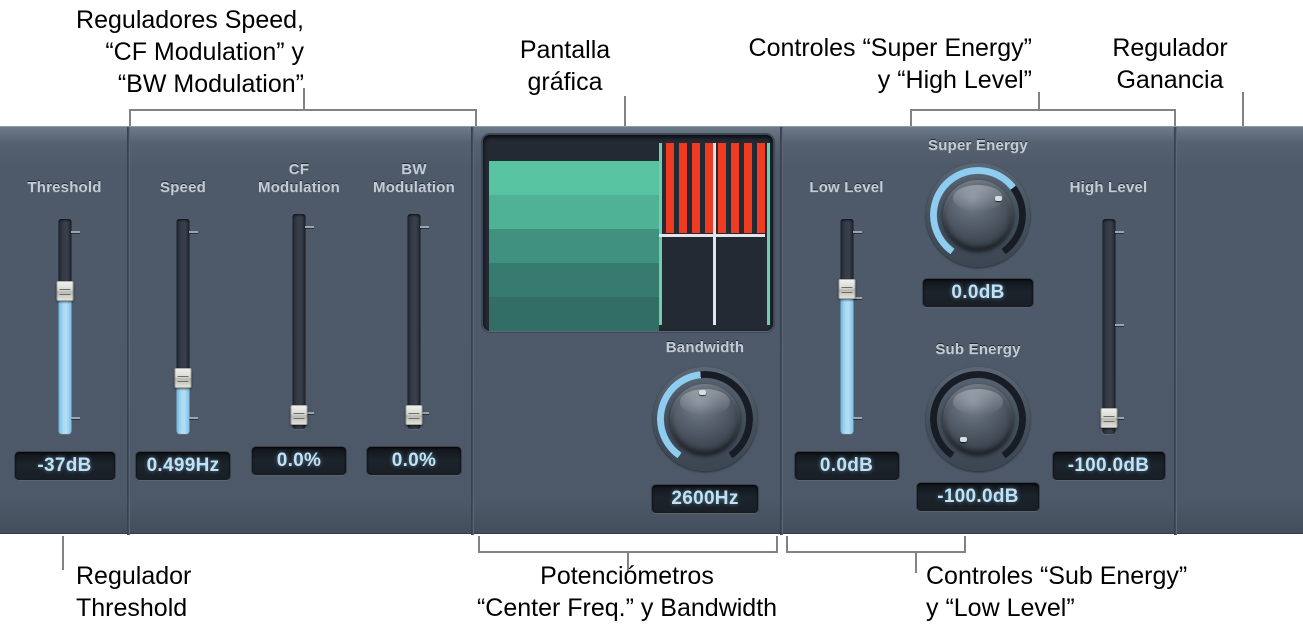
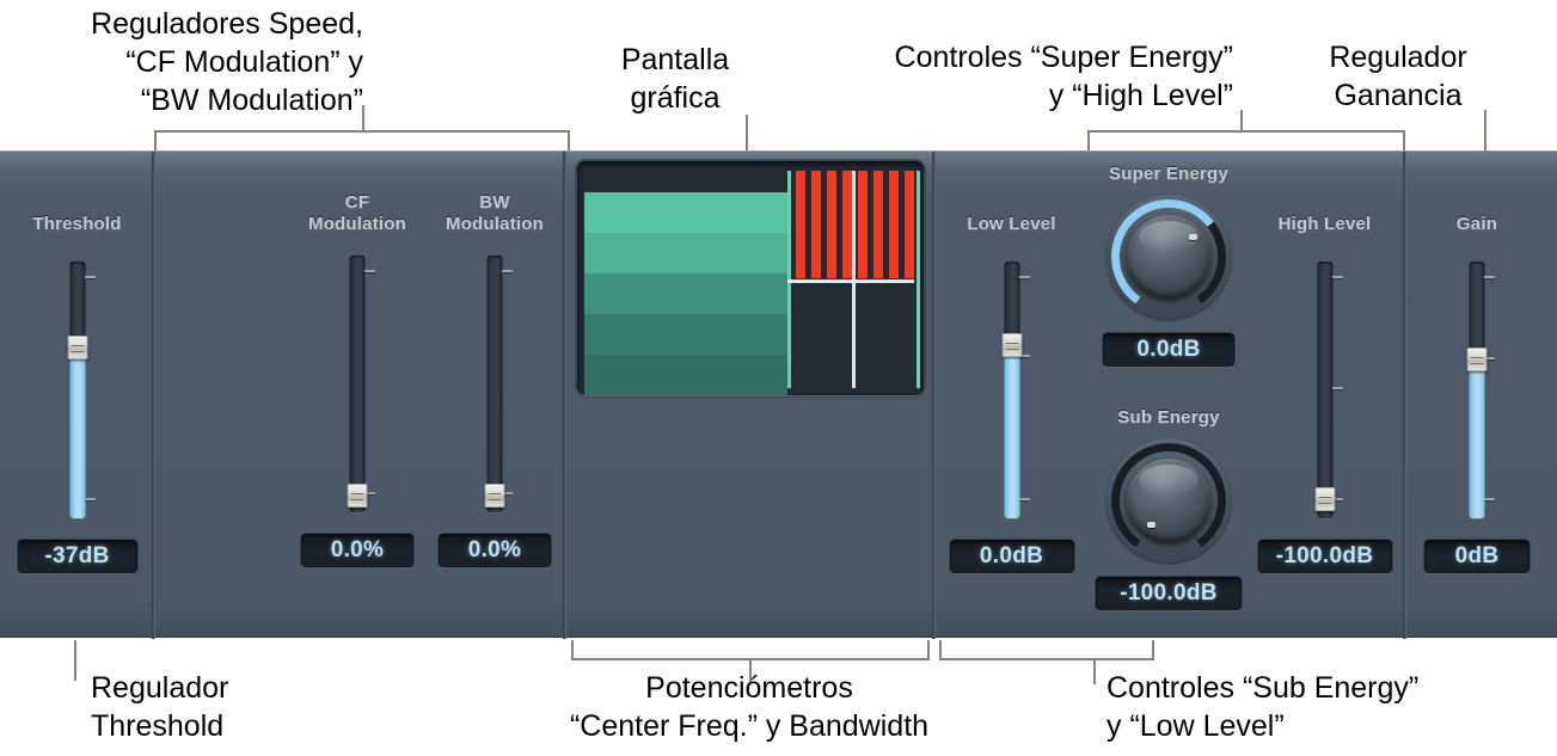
  Reguladores Speed,
  “CF Modulation” y
  “BW Modulation”
  Pantalla
  gráfica
  Controles “Super Energy”
  y “High Level”
  Regulador
  Ganancia
  Threshold
  -37dB
- Speed
- 0.499Hz
  CF
  Modulation
  0.0%
  BW
  Modulation
  0.0%
- Bandwidth
- 2600Hz
  Low Level
  0.0dB
  Super Energy
  0.0dB
  Sub Energy
  -100.0dB
  High Level
  -100.0dB
+ Gain
+ 0dB
  Regulador
  Threshold
  Potenciómetros
  “Center Freq.” y Bandwidth
  Controles “Sub Energy”
  y “Low Level”
